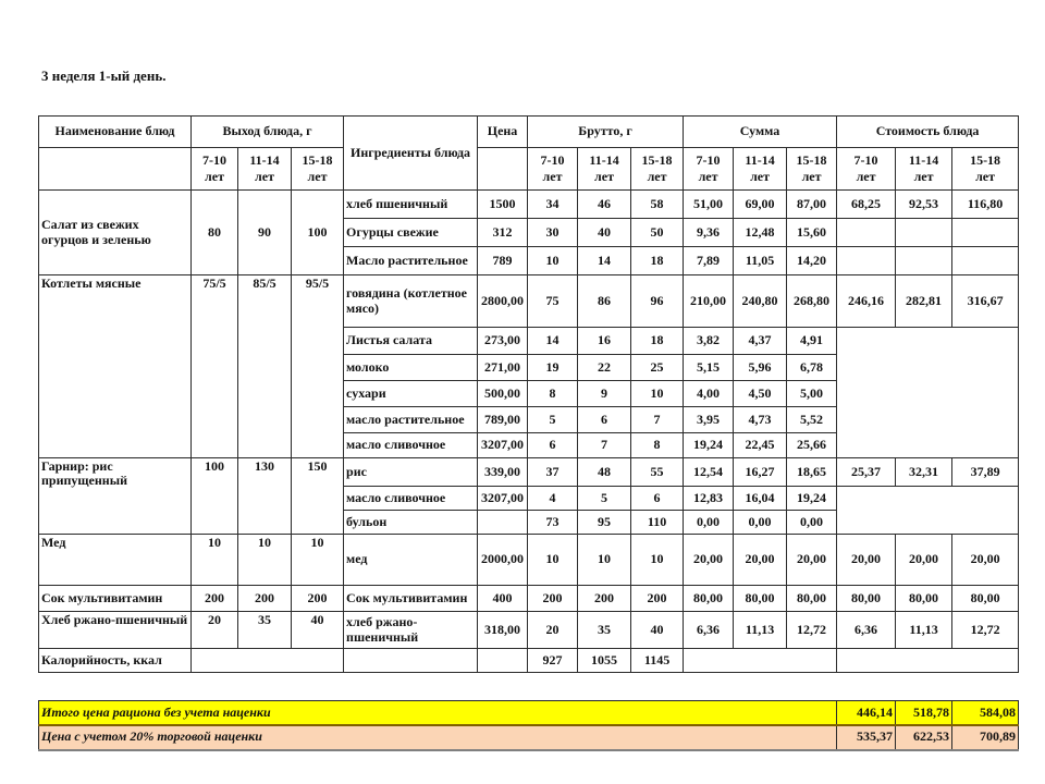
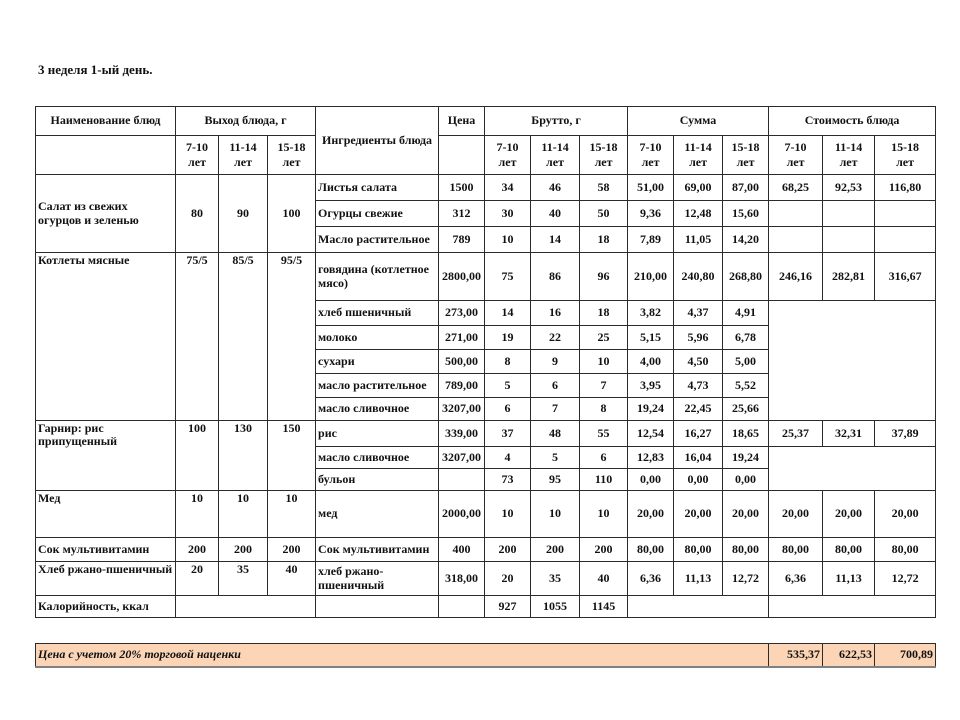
  3 неделя 1-ый день.
  Наименование блюд	Выход блюда, г	Ингредиенты блюда	Цена	Брутто, г	Сумма	Стоимость блюда
  	7-10лет	11-14лет	15-18лет		7-10лет	11-14лет	15-18лет	7-10лет	11-14лет	15-18лет	7-10лет	11-14лет	15-18лет
- Салат из свежих огурцов и зеленью	80	90	100	хлеб пшеничный	1500	34	46	58	51,00	69,00	87,00	68,25	92,53	116,80
+ Салат из свежих огурцов и зеленью	80	90	100	Листья салата	1500	34	46	58	51,00	69,00	87,00	68,25	92,53	116,80
  Огурцы свежие	312	30	40	50	9,36	12,48	15,60
  Масло растительное	789	10	14	18	7,89	11,05	14,20
  Котлеты мясные	75/5	85/5	95/5	говядина (котлетное мясо)	2800,00	75	86	96	210,00	240,80	268,80	246,16	282,81	316,67
- Листья салата	273,00	14	16	18	3,82	4,37	4,91
+ хлеб пшеничный	273,00	14	16	18	3,82	4,37	4,91
  молоко	271,00	19	22	25	5,15	5,96	6,78
  сухари	500,00	8	9	10	4,00	4,50	5,00
  масло растительное	789,00	5	6	7	3,95	4,73	5,52
  масло сливочное	3207,00	6	7	8	19,24	22,45	25,66
  Гарнир: рис припущенный	100	130	150	рис	339,00	37	48	55	12,54	16,27	18,65	25,37	32,31	37,89
  масло сливочное	3207,00	4	5	6	12,83	16,04	19,24
  бульон		73	95	110	0,00	0,00	0,00
  Мед	10	10	10	мед	2000,00	10	10	10	20,00	20,00	20,00	20,00	20,00	20,00
  Сок мультивитамин	200	200	200	Сок мультивитамин	400	200	200	200	80,00	80,00	80,00	80,00	80,00	80,00
  Хлеб ржано-пшеничный	20	35	40	хлеб ржано-пшеничный	318,00	20	35	40	6,36	11,13	12,72	6,36	11,13	12,72
  Калорийность, ккал				927	1055	1145
- Итого цена рациона без учета наценки	446,14	518,78	584,08
  Цена с учетом 20% торговой наценки	535,37	622,53	700,89
